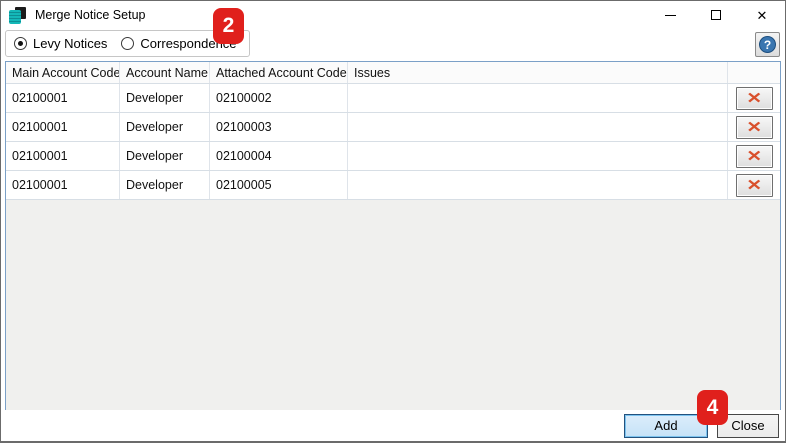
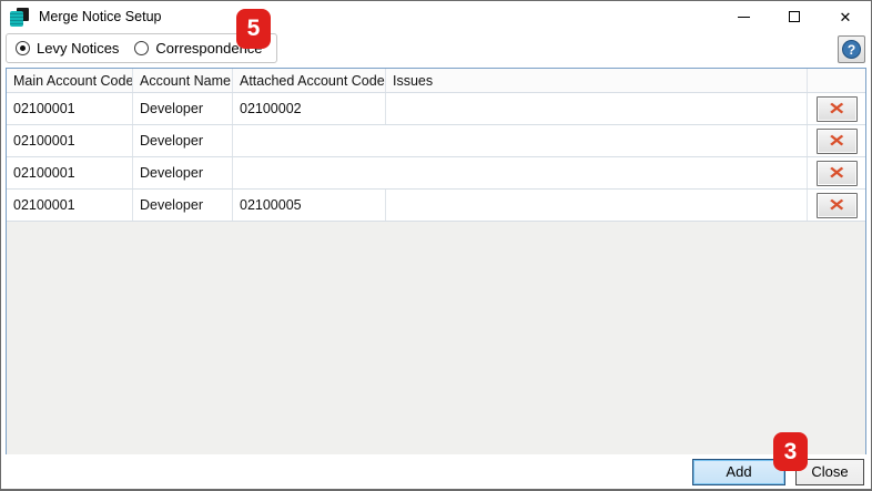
  Merge Notice Setup
  ✕
  Levy Notices
  Corresponde
- 2
+ 5
  ?
  Main Account Code
  Account Name
  Attached Account Code
  Issues
  02100001
  Developer
  02100002
  ✕
  02100001
  Developer
- 02100003
  ✕
  02100001
  Developer
- 02100004
  ✕
  02100001
  Developer
  02100005
  ✕
- 4
+ 3
  Add
  Close
